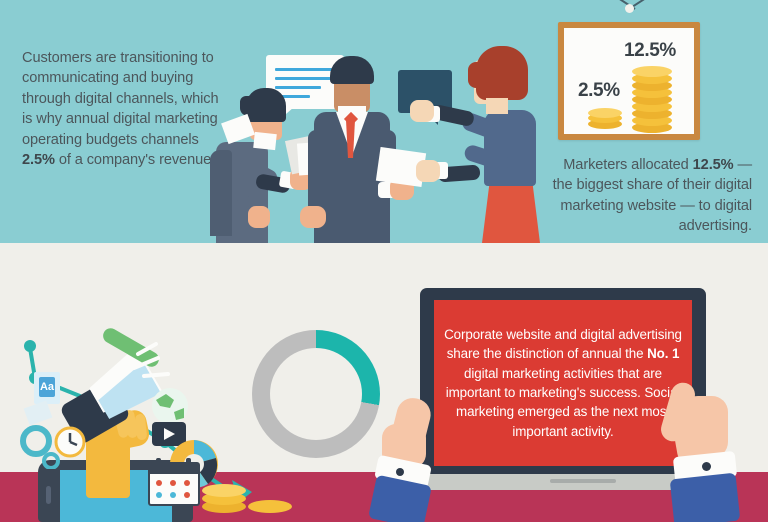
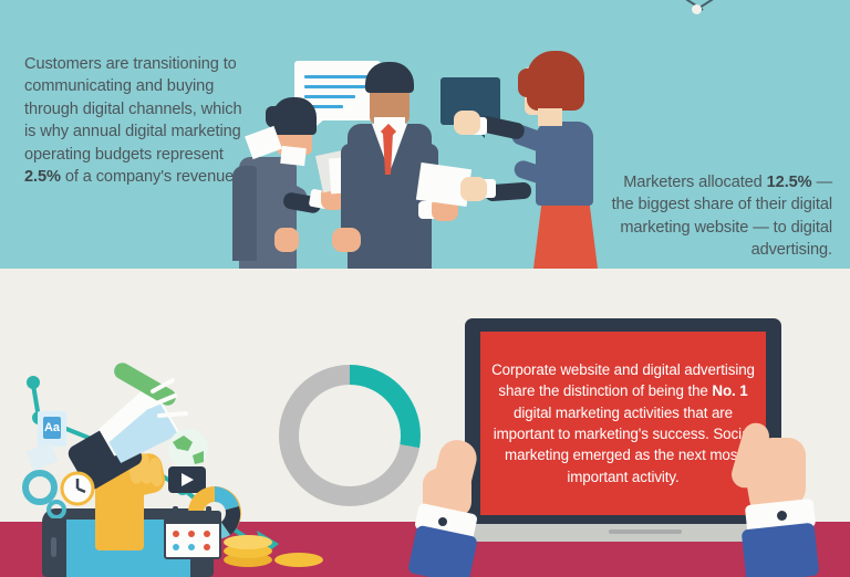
- Customers are transitioning to communicating and buying through digital channels, which is why annual digital marketing operating budgets channels 2.5% of a company's revenue
+ Customers are transitioning to communicating and buying through digital channels, which is why annual digital marketing operating budgets represent 2.5% of a company's revenue
- 12.5%
- 2.5%
  Marketers allocated 12.5% — the biggest share of their digital marketing website — to digital advertising.
  Aa
- Corporate website and digital advertising share the distinction of annual the No. 1 digital marketing activities that are important to marketing's success. Soci marketing emerged as the next mos important activity.
+ Corporate website and digital advertising share the distinction of being the No. 1 digital marketing activities that are important to marketing's success. Soci marketing emerged as the next mos important activity.
